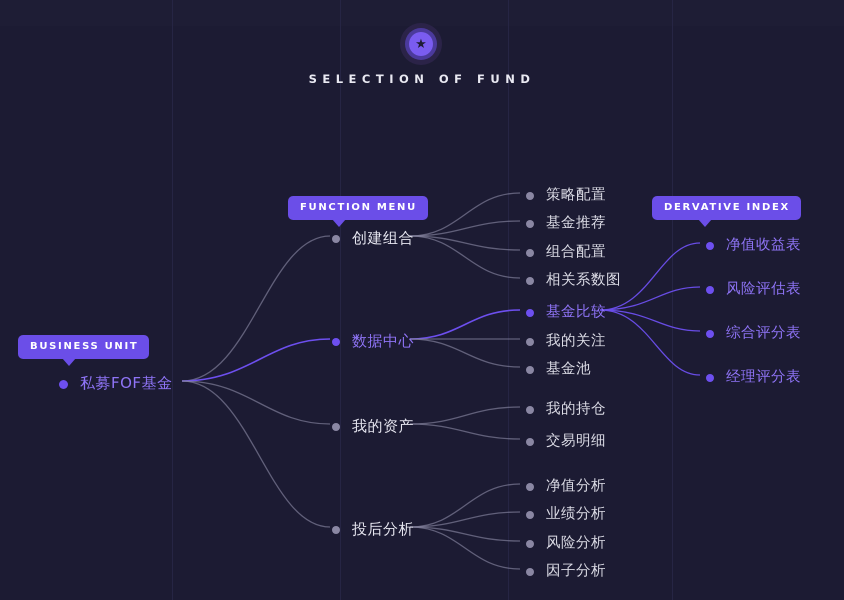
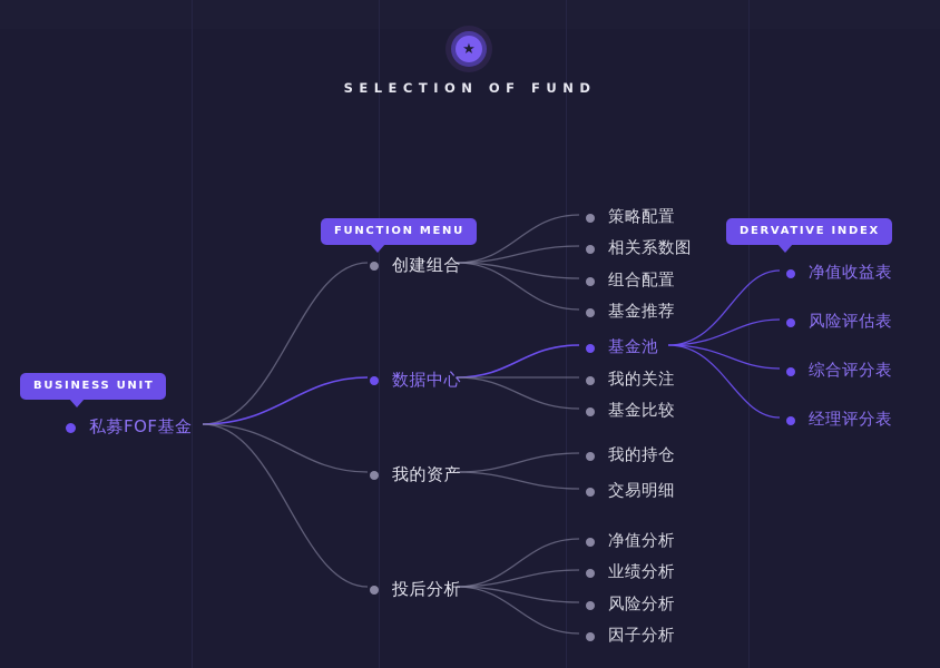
  ★
  SELECTION OF FUND
  BUSINESS UNIT
  FUNCTION MENU
  DERVATIVE INDEX
  私募FOF基金
  创建组合
  数据中心
  我的资产
  投后分析
  策略配置
- 基金推荐
+ 相关系数图
  组合配置
- 相关系数图
+ 基金推荐
- 基金比较
+ 基金池
  我的关注
- 基金池
+ 基金比较
  我的持仓
  交易明细
  净值分析
  业绩分析
  风险分析
  因子分析
  净值收益表
  风险评估表
  综合评分表
  经理评分表
